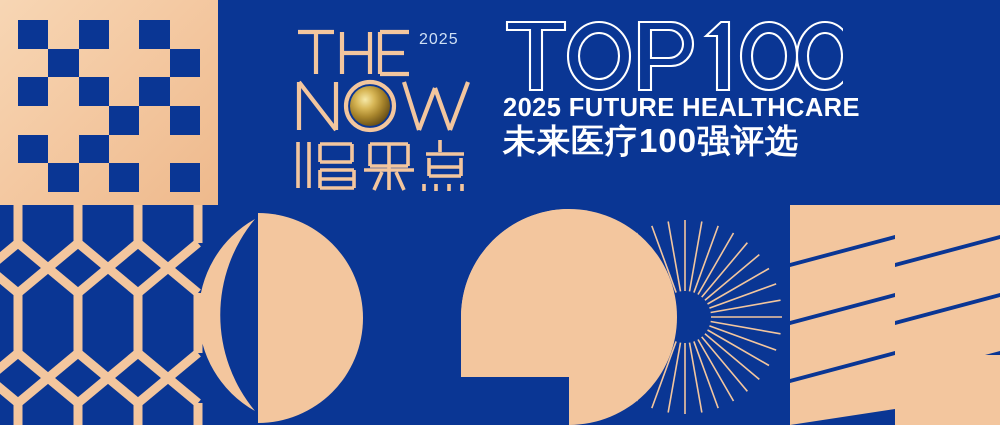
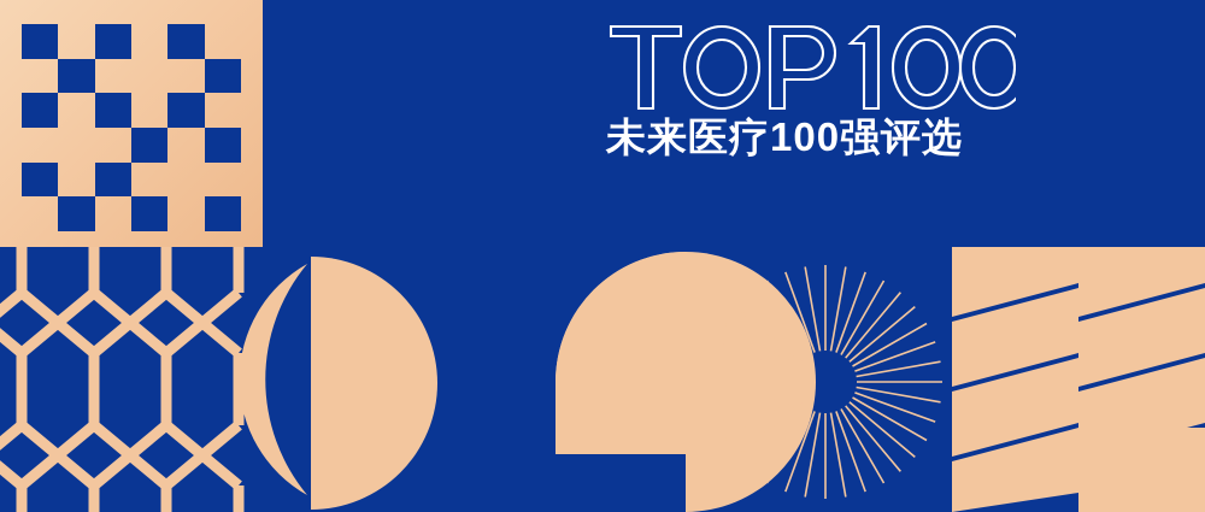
- 2025
- 2025 FUTURE HEALTHCARE
  未来医疗100强评选
